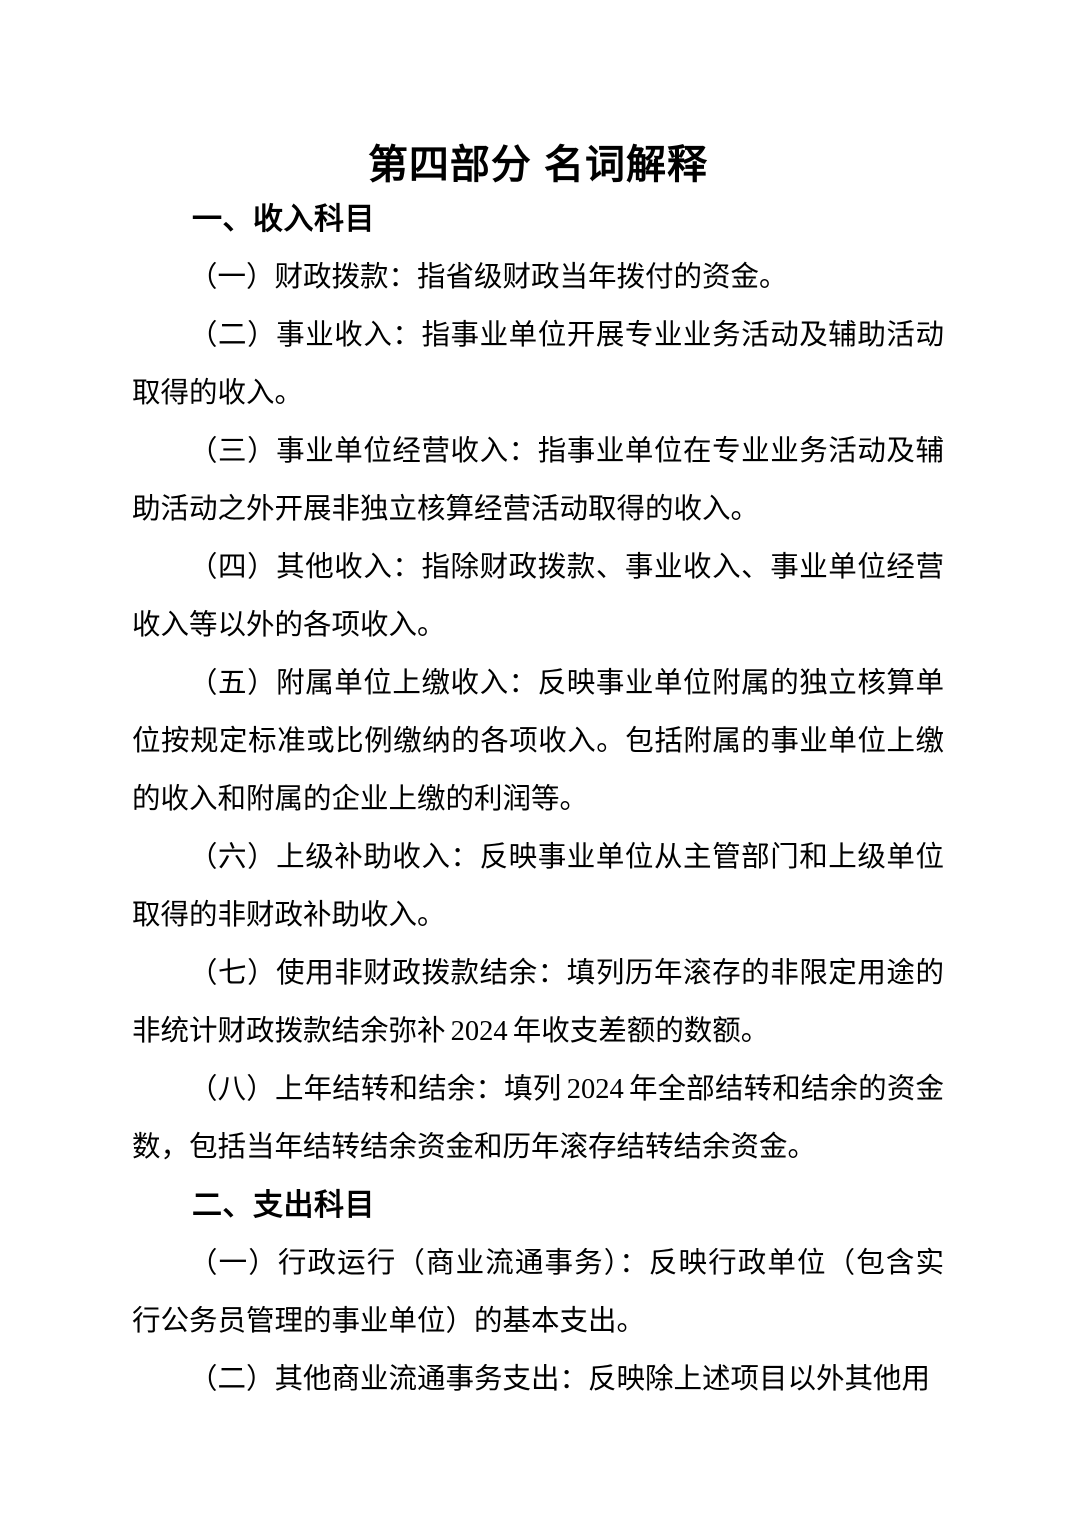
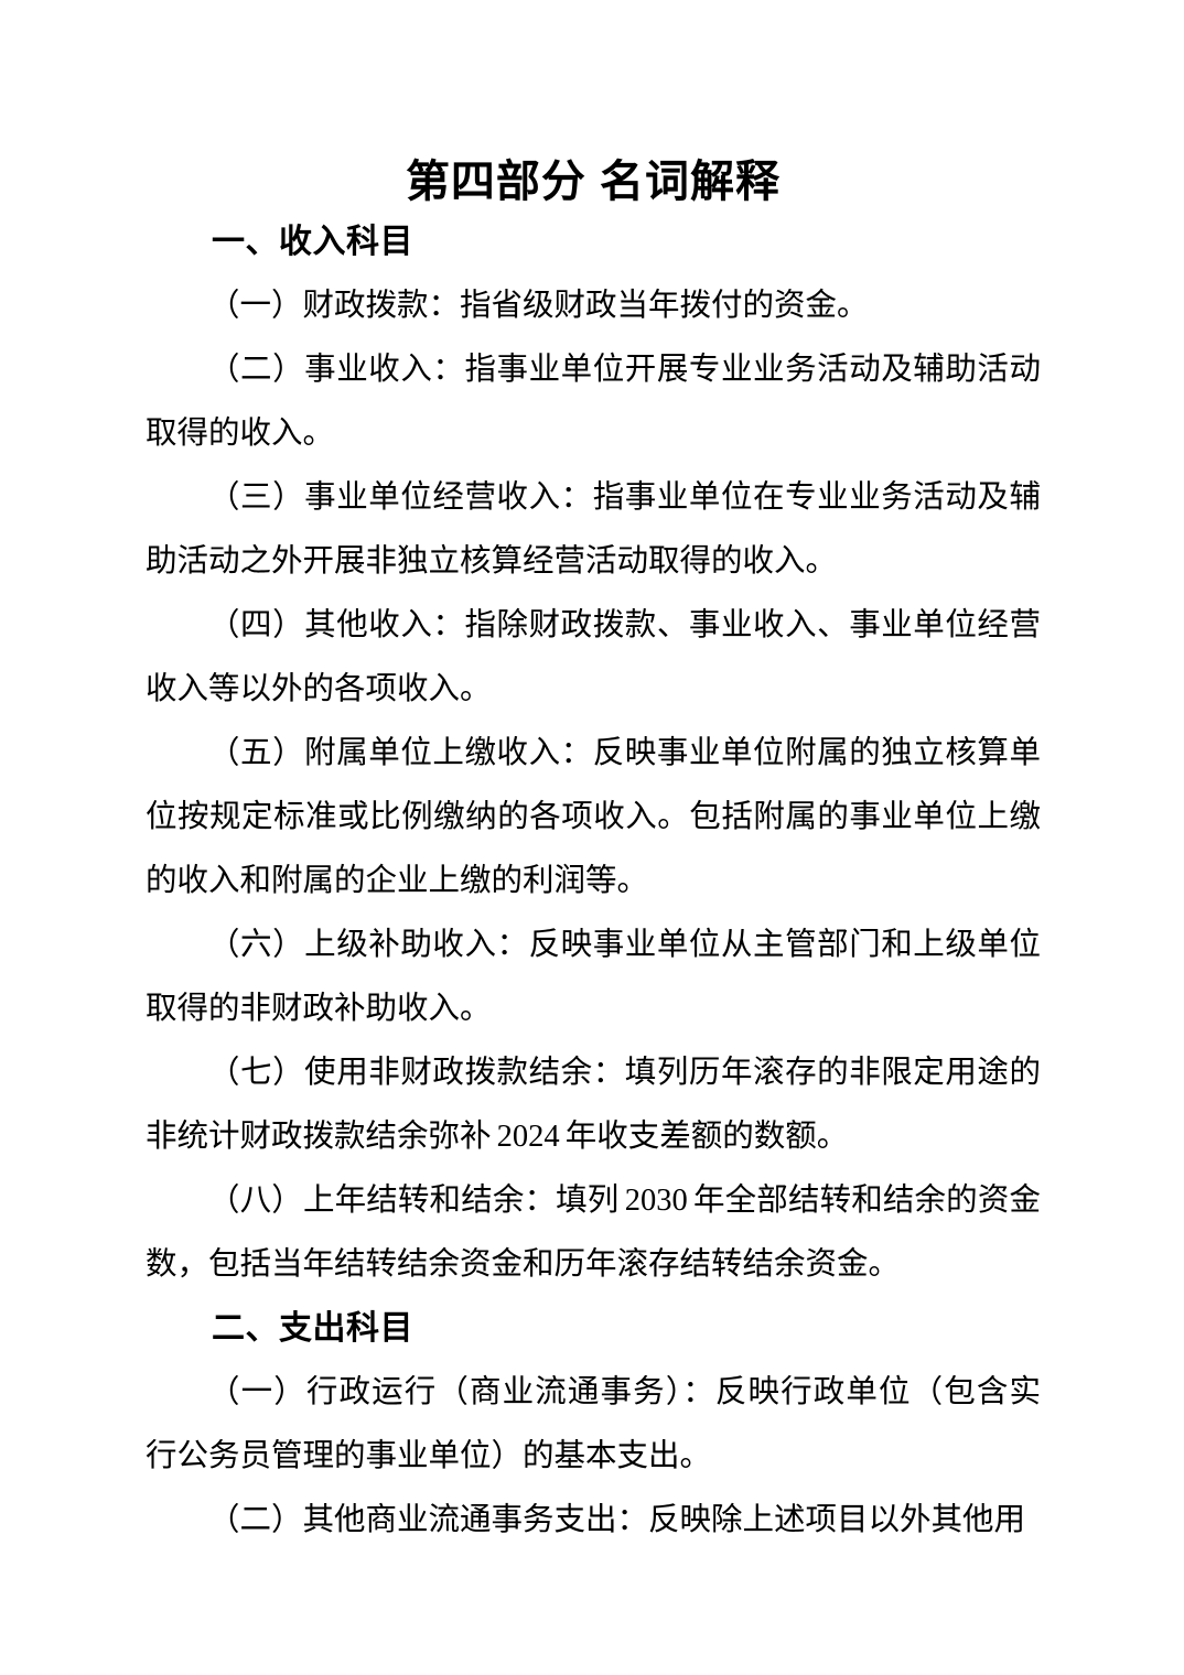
  第四部分 名词解释
  一、收入科目
  （一）财政拨款：指省级财政当年拨付的资金。
  （二）事业收入：指事业单位开展专业业务活动及辅助活动取得的收入。
  （三）事业单位经营收入：指事业单位在专业业务活动及辅助活动之外开展非独立核算经营活动取得的收入。
  （四）其他收入：指除财政拨款、事业收入、事业单位经营收入等以外的各项收入。
  （五）附属单位上缴收入：反映事业单位附属的独立核算单位按规定标准或比例缴纳的各项收入。包括附属的事业单位上缴的收入和附属的企业上缴的利润等。
  （六）上级补助收入：反映事业单位从主管部门和上级单位取得的非财政补助收入。
  （七）使用非财政拨款结余：填列历年滚存的非限定用途的非统计财政拨款结余弥补 2024 年收支差额的数额。
- （八）上年结转和结余：填列 2024 年全部结转和结余的资金数，包括当年结转结余资金和历年滚存结转结余资金。
+ （八）上年结转和结余：填列 2030 年全部结转和结余的资金数，包括当年结转结余资金和历年滚存结转结余资金。
  二、支出科目
  （一）行政运行（商业流通事务）：反映行政单位（包含实行公务员管理的事业单位）的基本支出。
  （二）其他商业流通事务支出：反映除上述项目以外其他用
